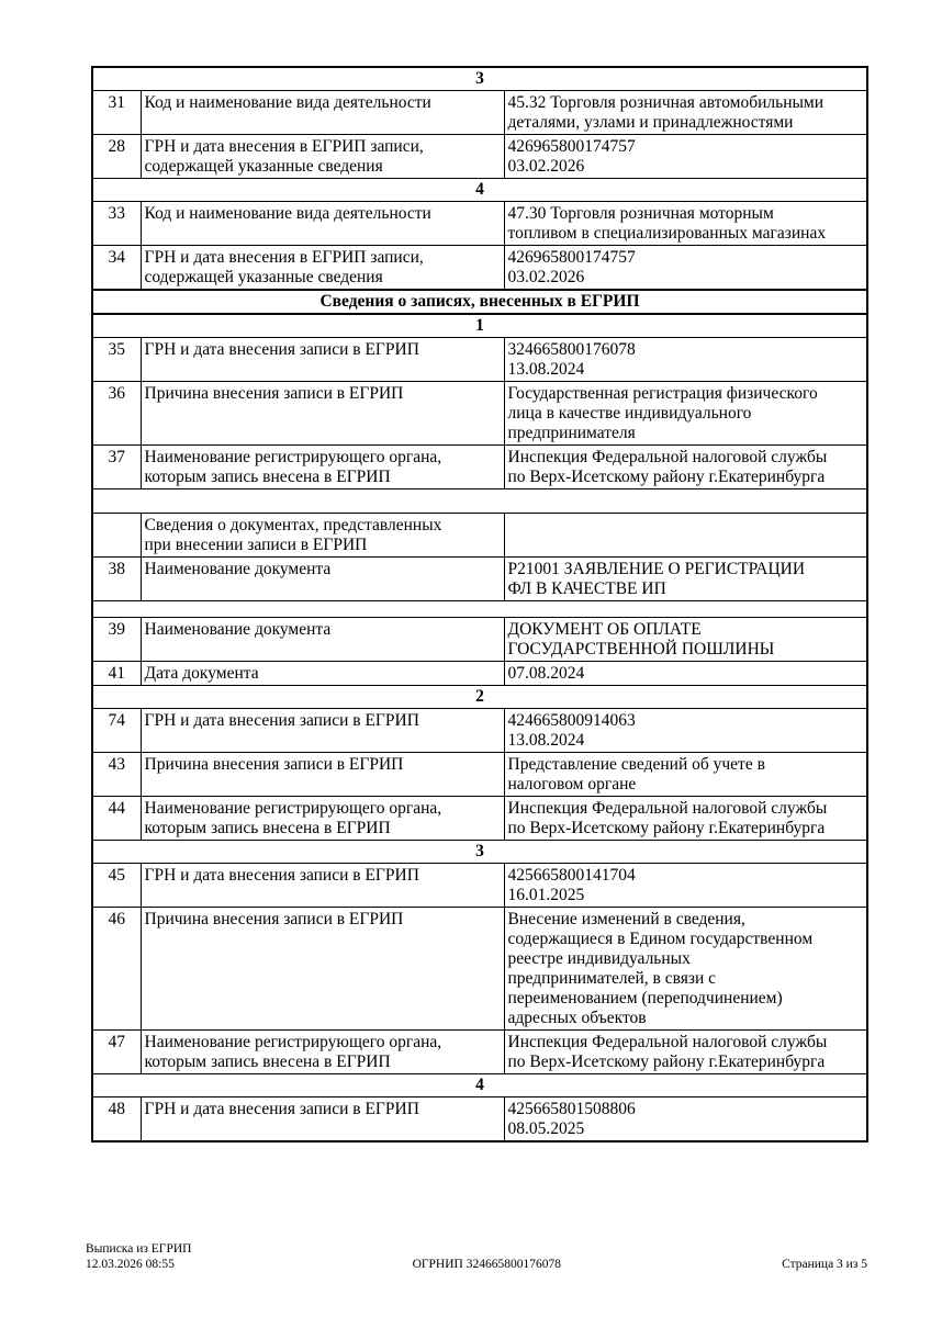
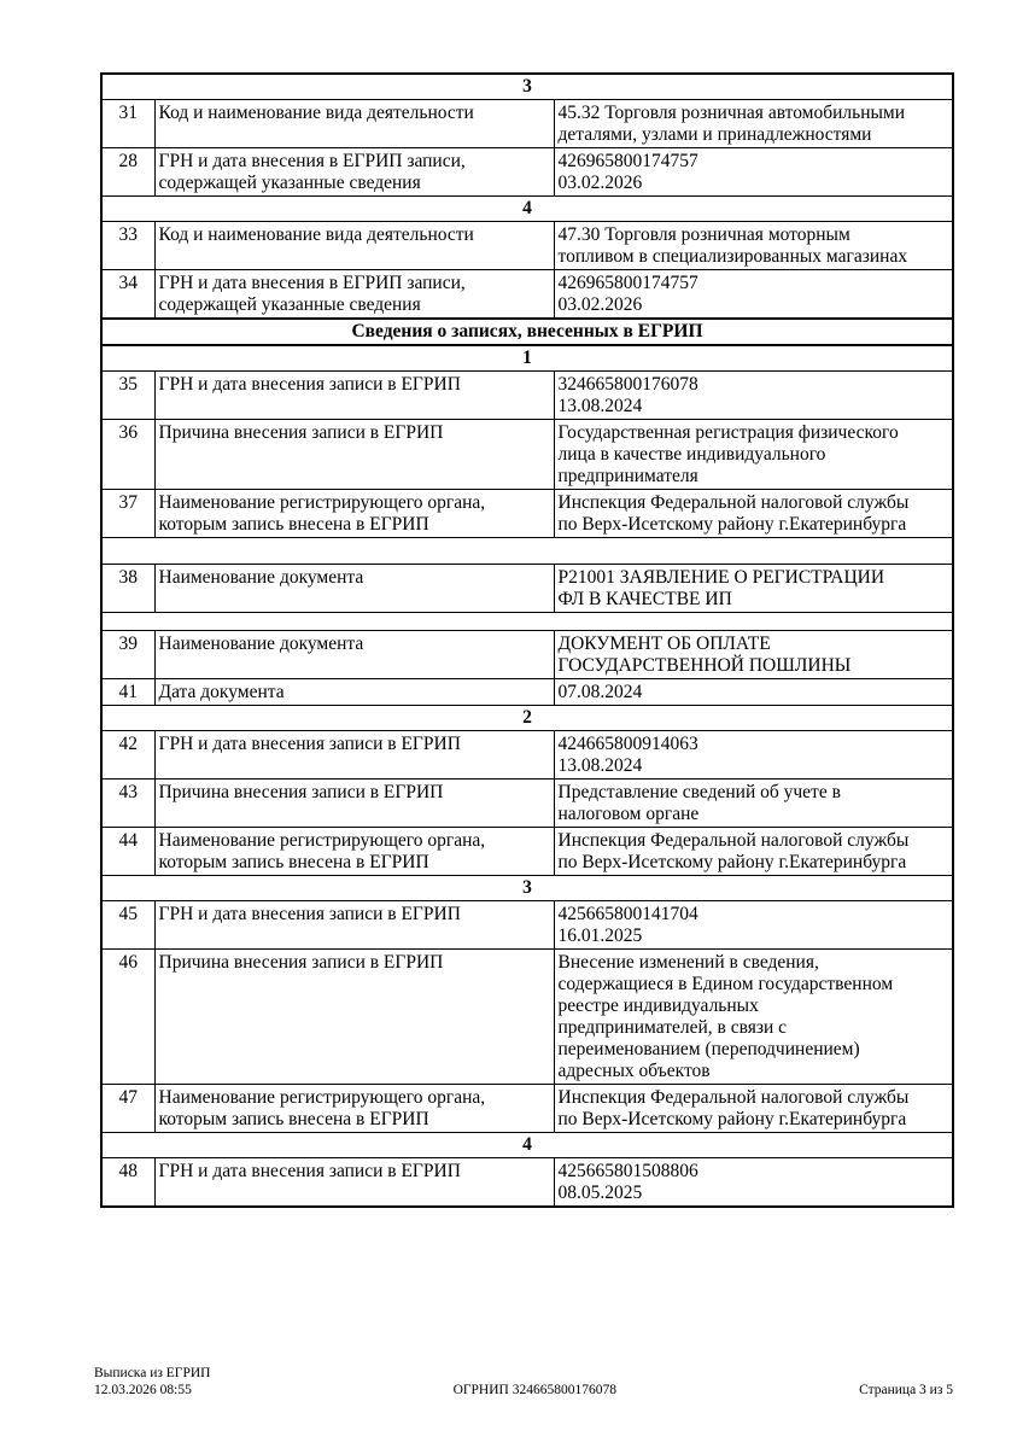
  3
  31	Код и наименование вида деятельности	45.32 Торговля розничная автомобильными деталями, узлами и принадлежностями
  28	ГРН и дата внесения в ЕГРИП записи, содержащей указанные сведения	426965800174757 03.02.2026
  4
  33	Код и наименование вида деятельности	47.30 Торговля розничная моторным топливом в специализированных магазинах
  34	ГРН и дата внесения в ЕГРИП записи, содержащей указанные сведения	426965800174757 03.02.2026
  Сведения о записях, внесенных в ЕГРИП
  1
  35	ГРН и дата внесения записи в ЕГРИП	324665800176078 13.08.2024
  36	Причина внесения записи в ЕГРИП	Государственная регистрация физического лица в качестве индивидуального предпринимателя
  37	Наименование регистрирующего органа, которым запись внесена в ЕГРИП	Инспекция Федеральной налоговой службы по Верх-Исетскому району г.Екатеринбурга
- 	Сведения о документах, представленных при внесении записи в ЕГРИП
  38	Наименование документа	Р21001 ЗАЯВЛЕНИЕ О РЕГИСТРАЦИИ ФЛ В КАЧЕСТВЕ ИП
  39	Наименование документа	ДОКУМЕНТ ОБ ОПЛАТЕ ГОСУДАРСТВЕННОЙ ПОШЛИНЫ
  41	Дата документа	07.08.2024
  2
- 74	ГРН и дата внесения записи в ЕГРИП	424665800914063 13.08.2024
+ 42	ГРН и дата внесения записи в ЕГРИП	424665800914063 13.08.2024
  43	Причина внесения записи в ЕГРИП	Представление сведений об учете в налоговом органе
  44	Наименование регистрирующего органа, которым запись внесена в ЕГРИП	Инспекция Федеральной налоговой службы по Верх-Исетскому району г.Екатеринбурга
  3
  45	ГРН и дата внесения записи в ЕГРИП	425665800141704 16.01.2025
  46	Причина внесения записи в ЕГРИП	Внесение изменений в сведения, содержащиеся в Едином государственном реестре индивидуальных предпринимателей, в связи с переименованием (переподчинением) адресных объектов
  47	Наименование регистрирующего органа, которым запись внесена в ЕГРИП	Инспекция Федеральной налоговой службы по Верх-Исетскому району г.Екатеринбурга
  4
  48	ГРН и дата внесения записи в ЕГРИП	425665801508806 08.05.2025
  Выписка из ЕГРИП
  12.03.2026 08:55
  ОГРНИП 324665800176078
  Страница 3 из 5
